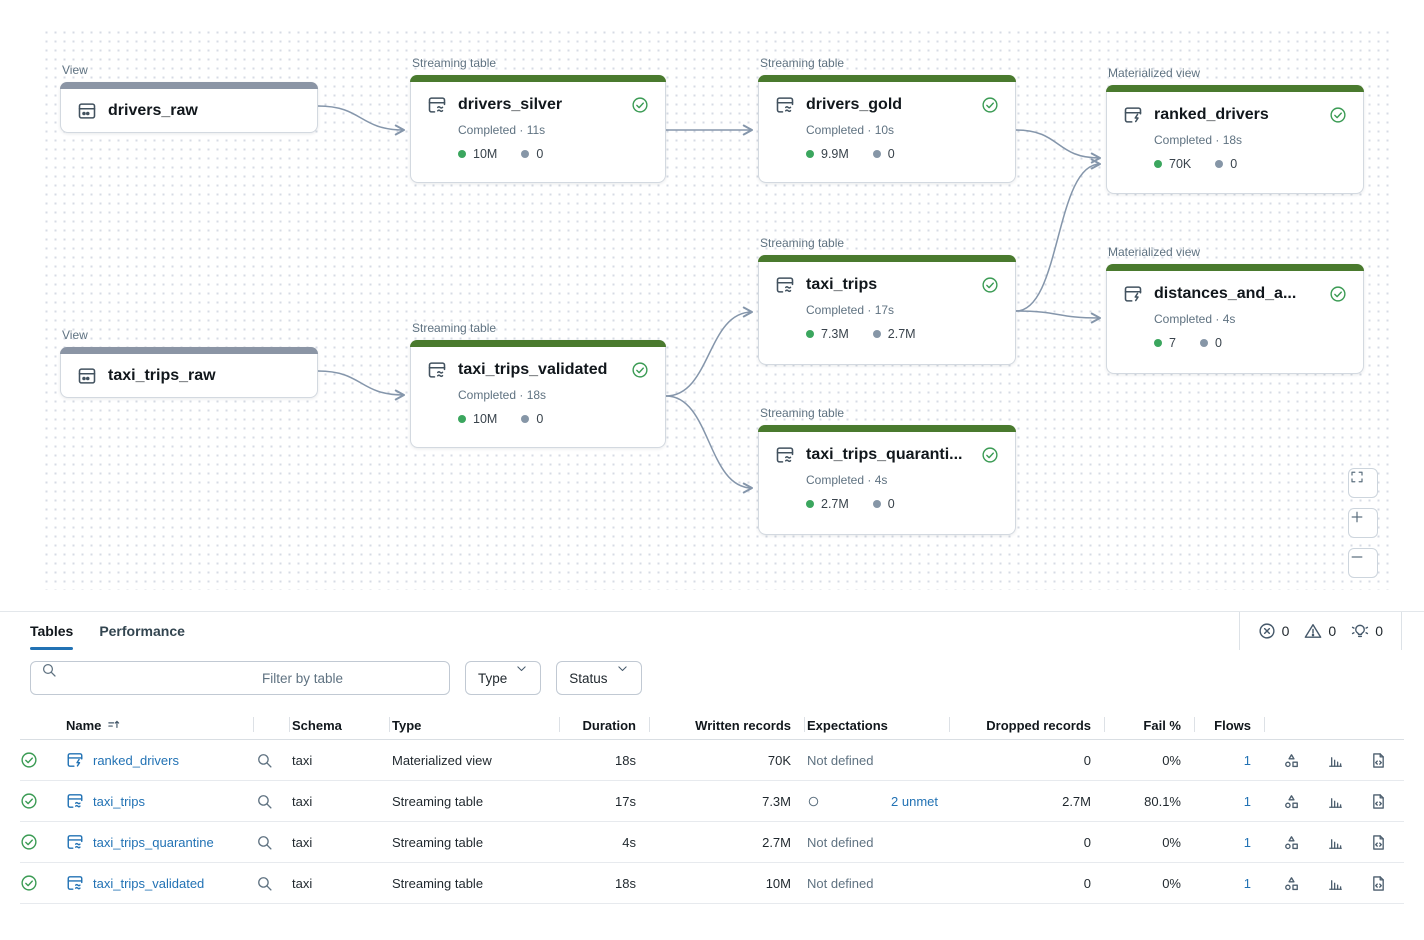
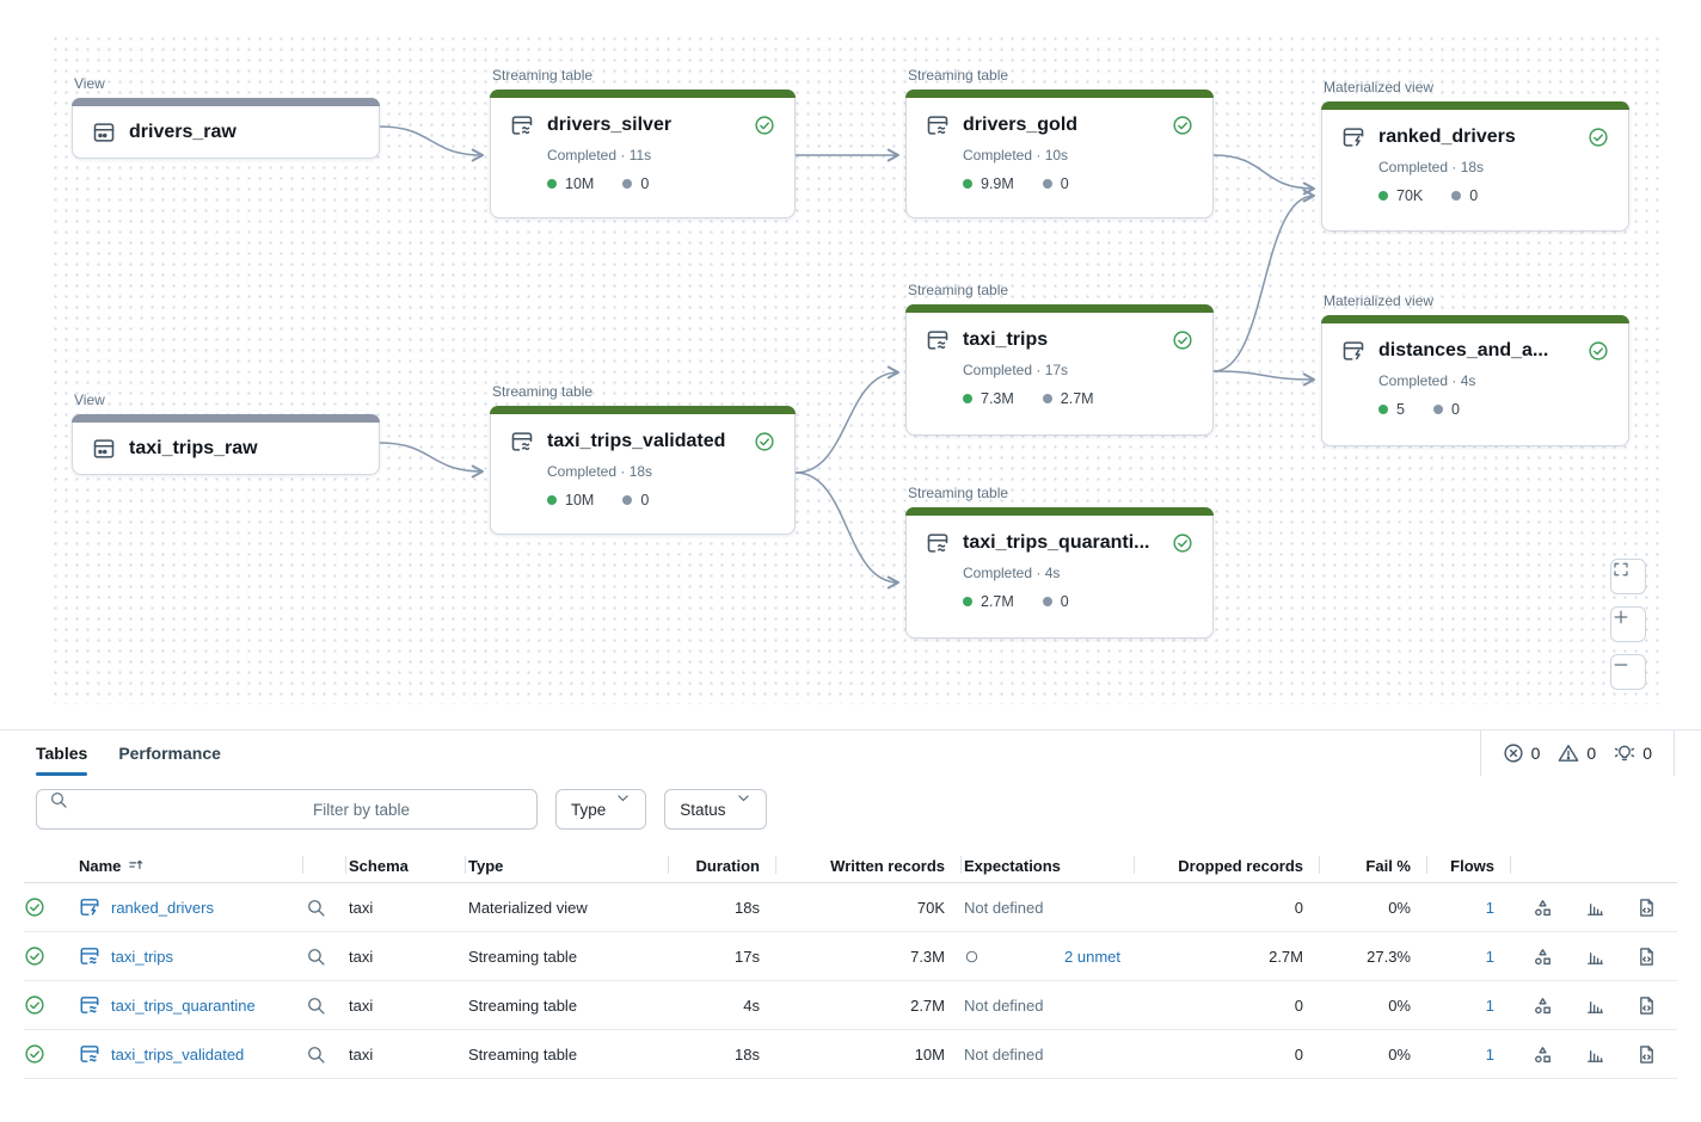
  View
  drivers_raw
  Streaming table
  drivers_silver
  Completed · 11s
  10M
  0
  Streaming table
  drivers_gold
  Completed · 10s
  9.9M
  0
  Materialized view
  ranked_drivers
  Completed · 18s
  70K
  0
  Streaming table
  taxi_trips
  Completed · 17s
  7.3M
  2.7M
  Materialized view
  distances_and_a...
  Completed · 4s
- 7
+ 5
  0
  View
  taxi_trips_raw
  Streaming table
  taxi_trips_validated
  Completed · 18s
  10M
  0
  Streaming table
  taxi_trips_quaranti...
  Completed · 4s
  2.7M
  0
  Tables
  Performance
  0
  0
  0
  Filter by table
  Type
  Status
  Name
  Schema
  Type
  Duration
  Written records
  Expectations
  Dropped records
  Fail %
  Flows
  ranked_drivers
  taxi
  Materialized view
  18s
  70K
  Not defined
  0
  0%
  1
  taxi_trips
  taxi
  Streaming table
  17s
  7.3M
  2 unmet
  2.7M
- 80.1%
+ 27.3%
  1
  taxi_trips_quarantine
  taxi
  Streaming table
  4s
  2.7M
  Not defined
  0
  0%
  1
  taxi_trips_validated
  taxi
  Streaming table
  18s
  10M
  Not defined
  0
  0%
  1
